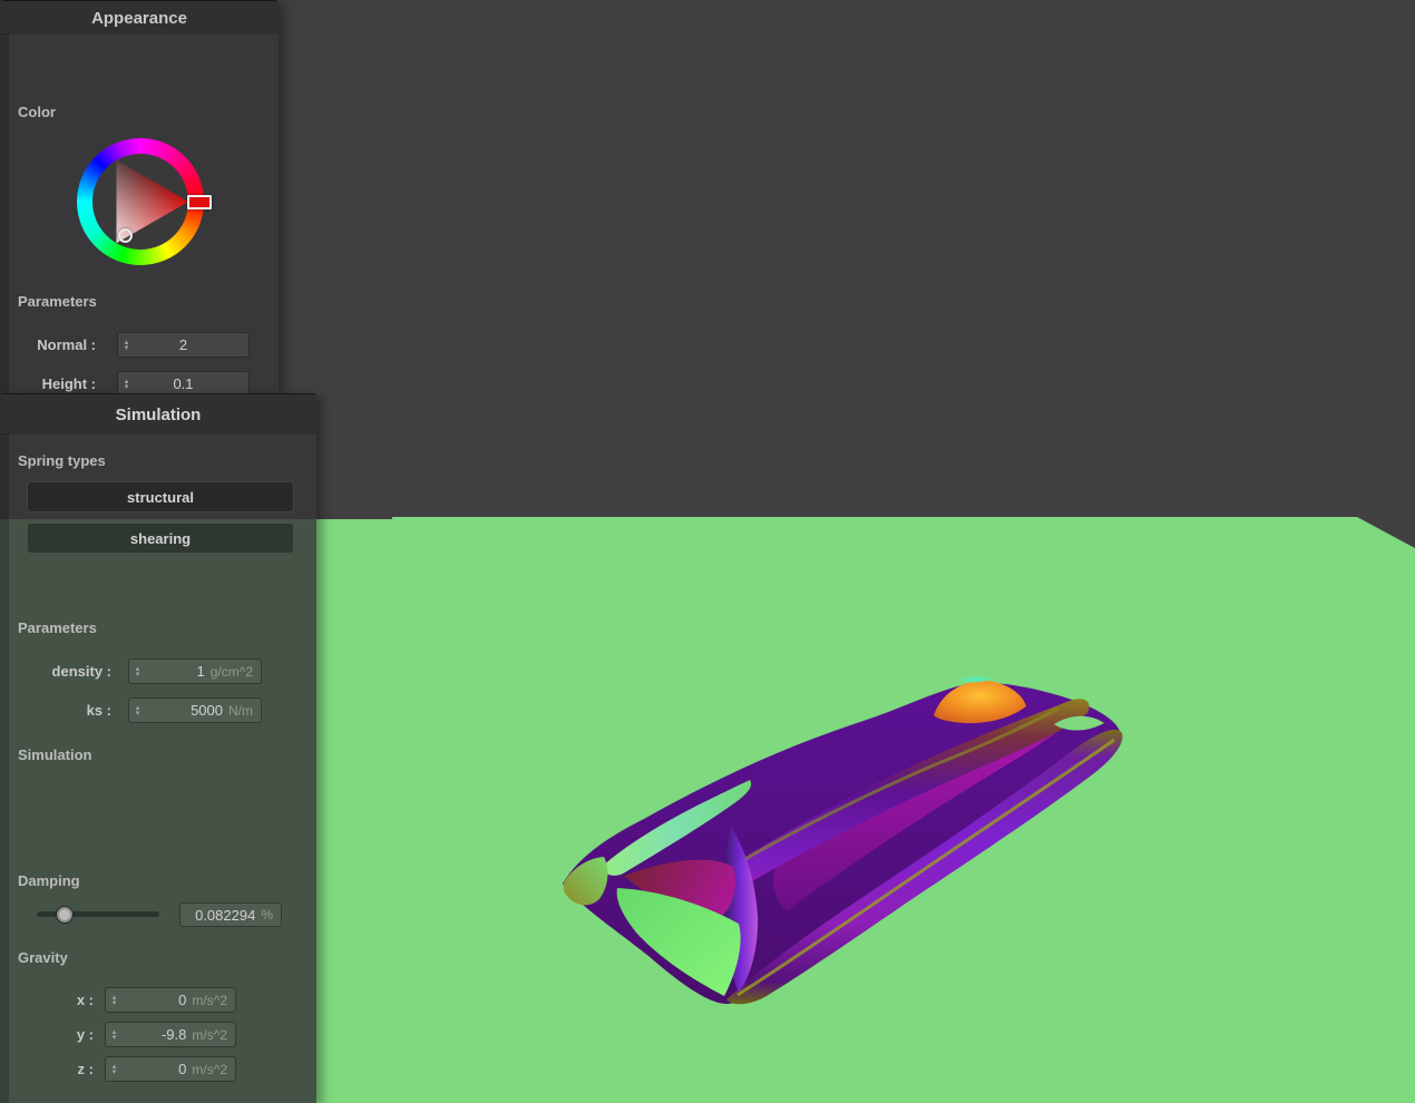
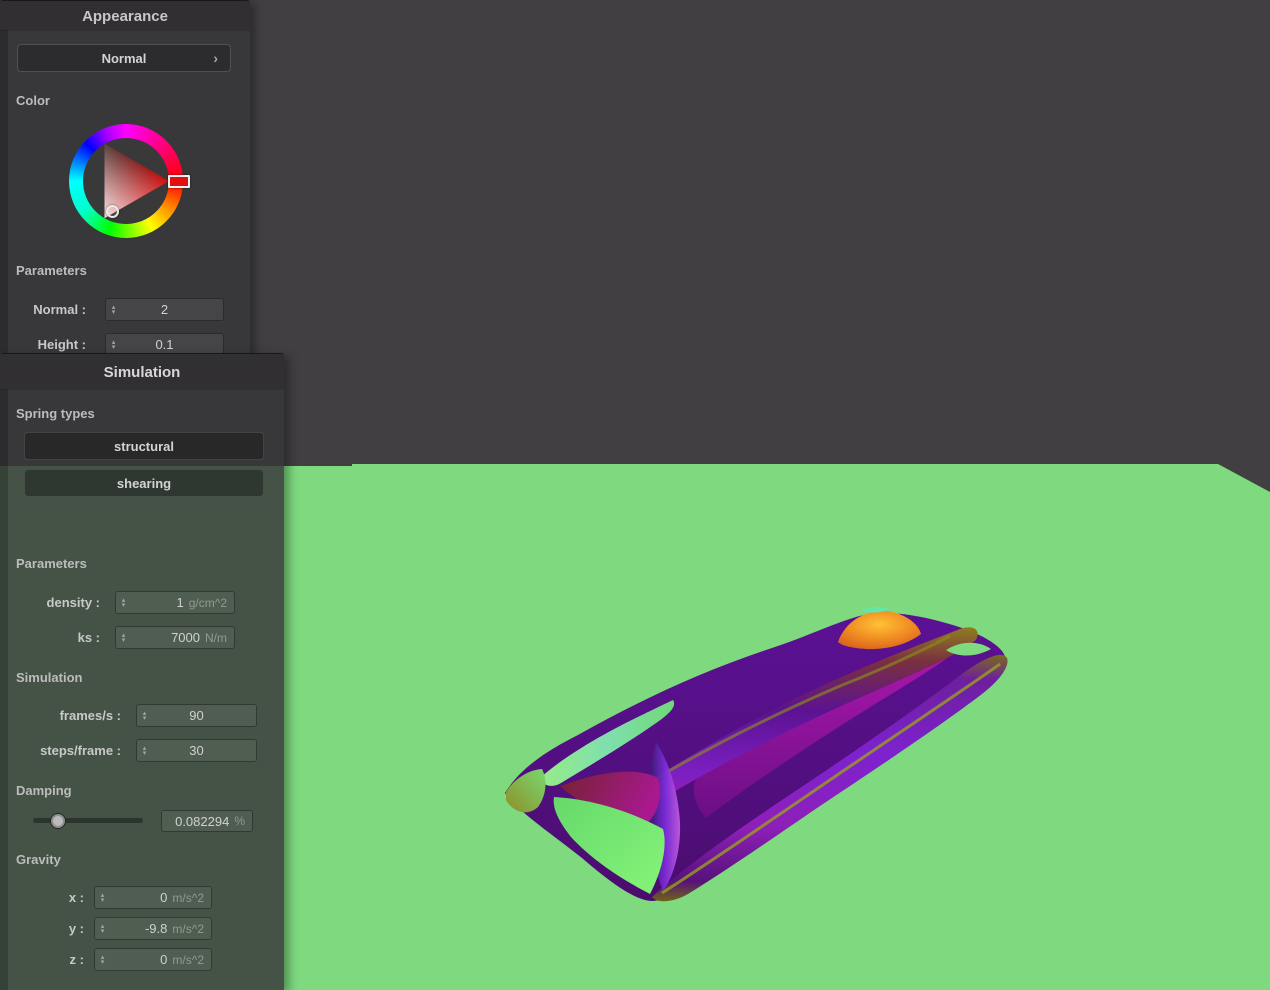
  Appearance
+ Normal
+ ›
  Color
  Parameters
  Normal :
  2
  Height :
  0.1
  Simulation
  Spring types
  structural
  shearing
  Parameters
  density :
  1
  g/cm^2
  ks :
- 5000
+ 7000
  N/m
  Simulation
+ frames/s :
+ 90
+ steps/frame :
+ 30
  Damping
  0.082294
  %
  Gravity
  x :
  0
  m/s^2
  y :
  -9.8
  m/s^2
  z :
  0
  m/s^2
